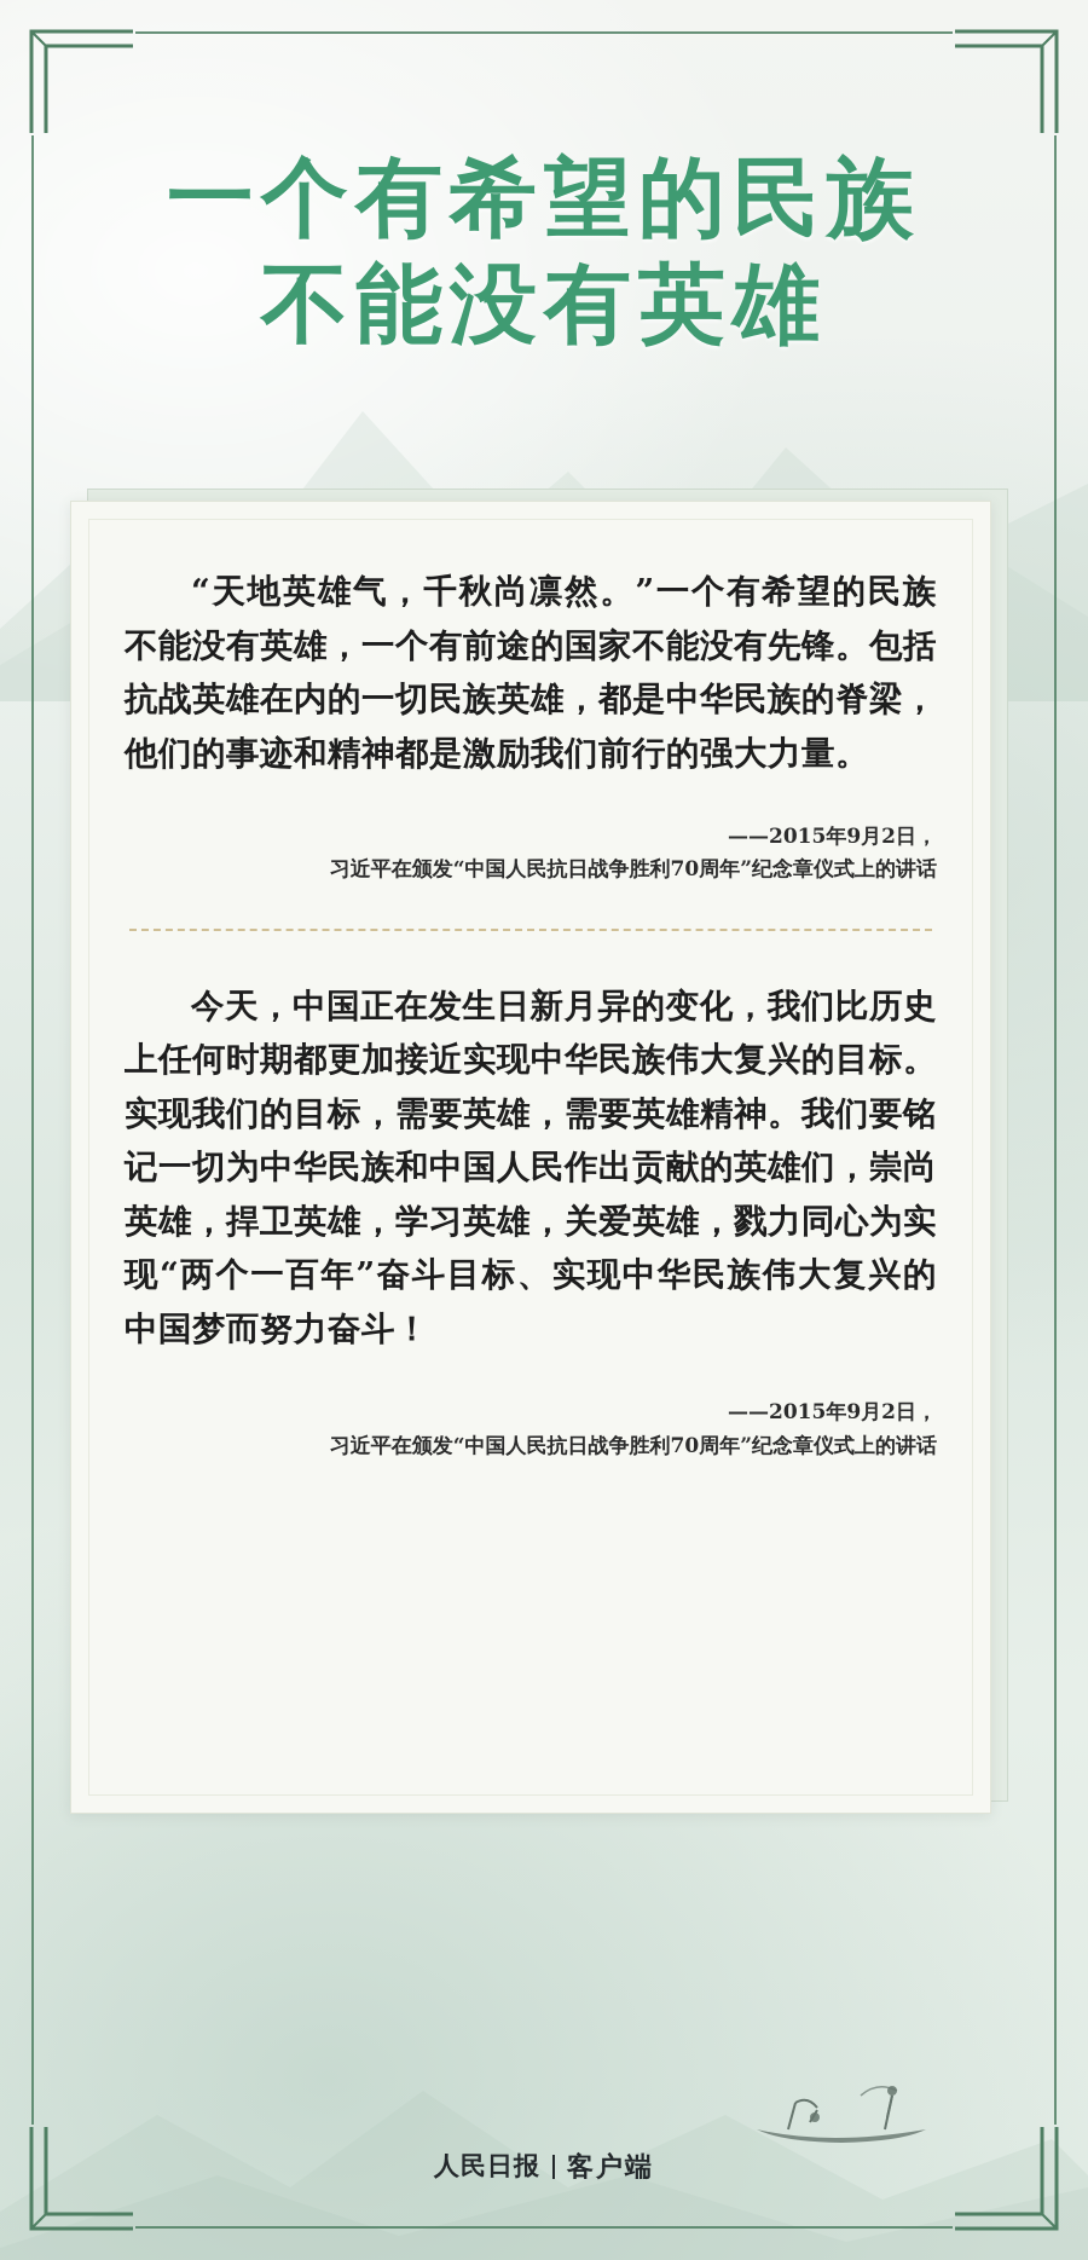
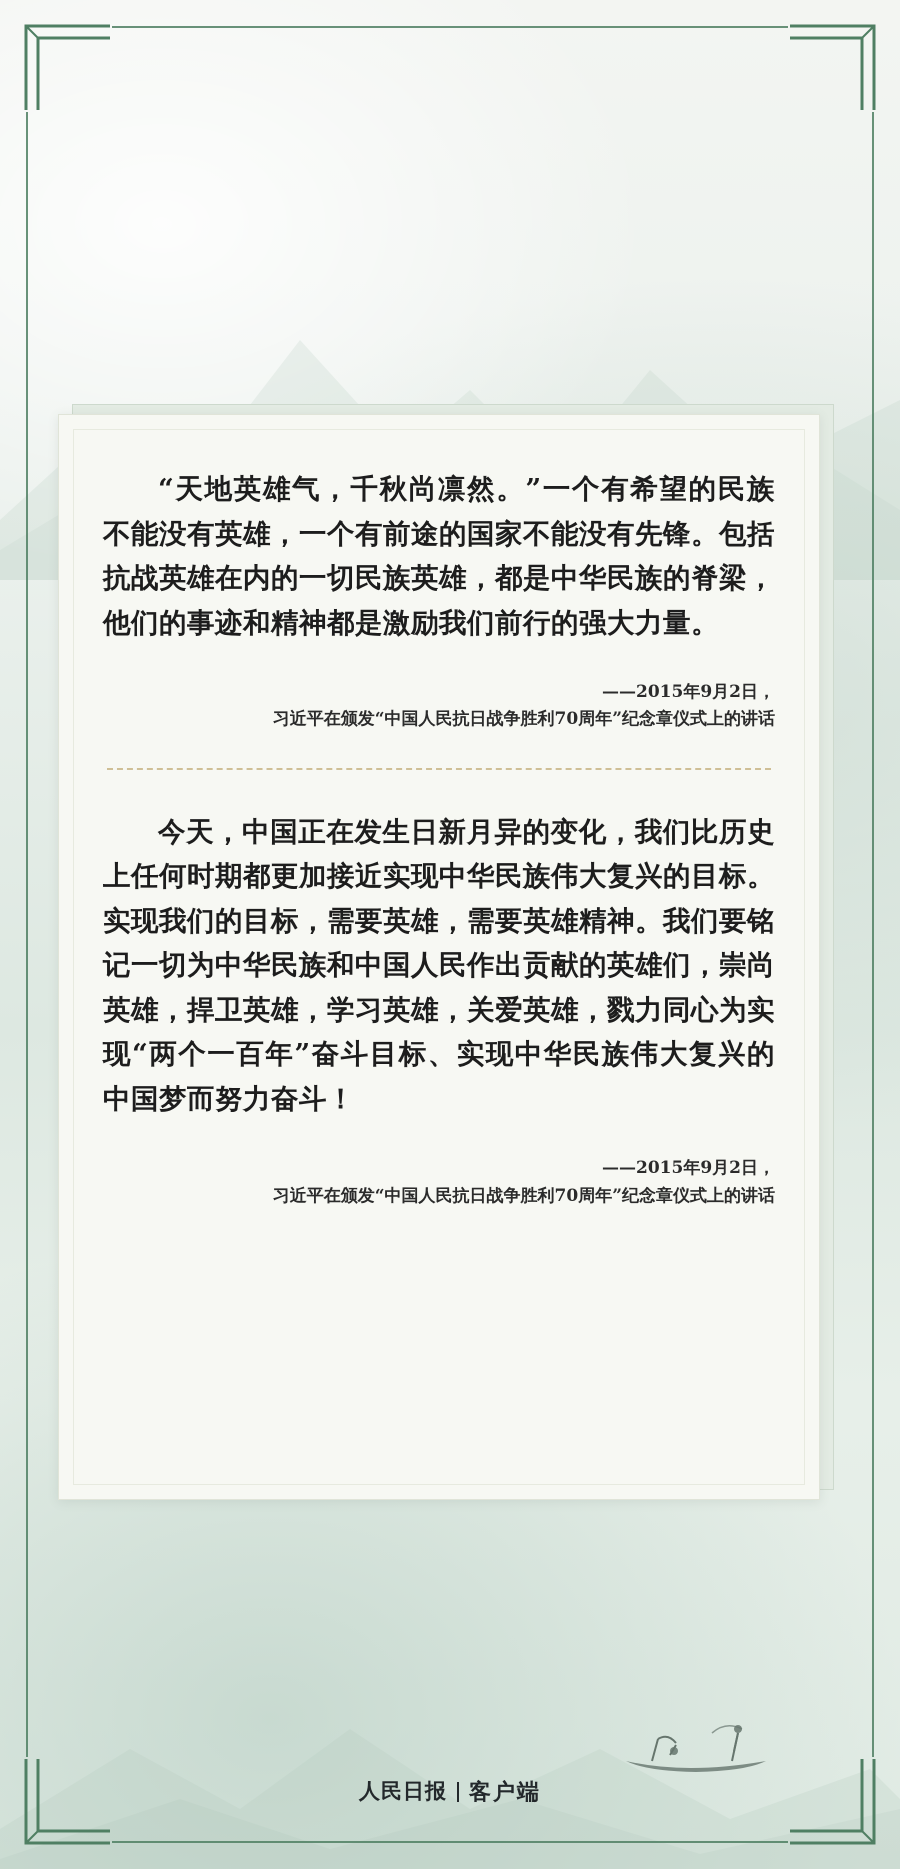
- 一个有希望的民族
- 不能没有英雄
  “天地英雄气，千秋尚凛然。”一个有希望的民族不能没有英雄，一个有前途的国家不能没有先锋。包括抗战英雄在内的一切民族英雄，都是中华民族的脊梁，他们的事迹和精神都是激励我们前行的强大力量。
  ——2015年9月2日，
  习近平在颁发“中国人民抗日战争胜利70周年”纪念章仪式上的讲话
  今天，中国正在发生日新月异的变化，我们比历史上任何时期都更加接近实现中华民族伟大复兴的目标。实现我们的目标，需要英雄，需要英雄精神。我们要铭记一切为中华民族和中国人民作出贡献的英雄们，崇尚英雄，捍卫英雄，学习英雄，关爱英雄，戮力同心为实现“两个一百年”奋斗目标、实现中华民族伟大复兴的中国梦而努力奋斗！
  ——2015年9月2日，
  习近平在颁发“中国人民抗日战争胜利70周年”纪念章仪式上的讲话
  人民日报
  客户端
